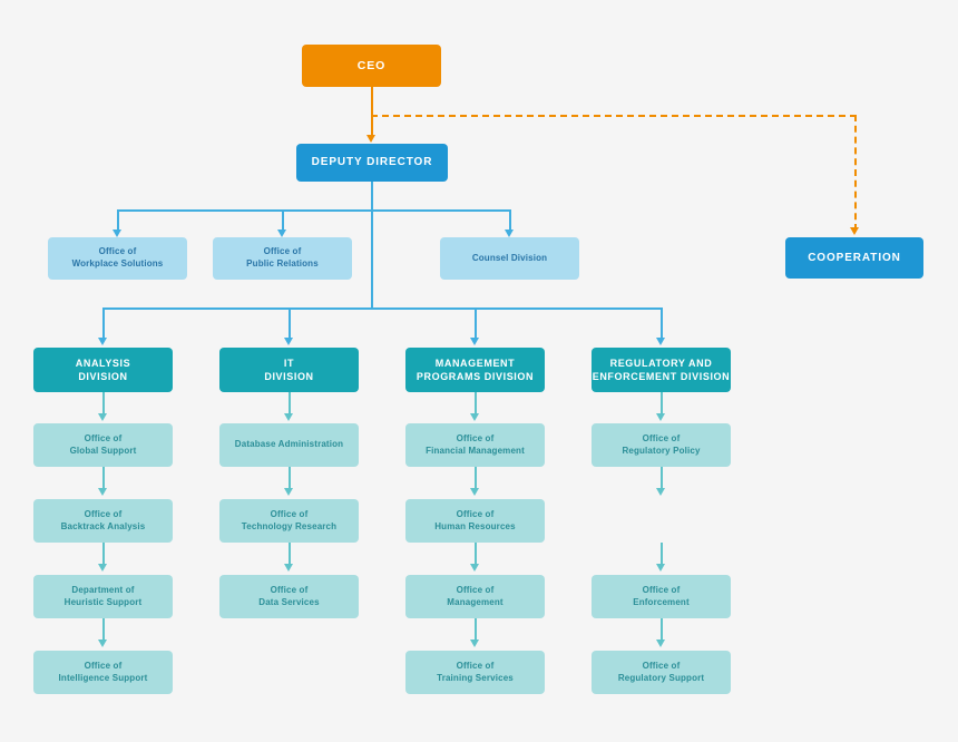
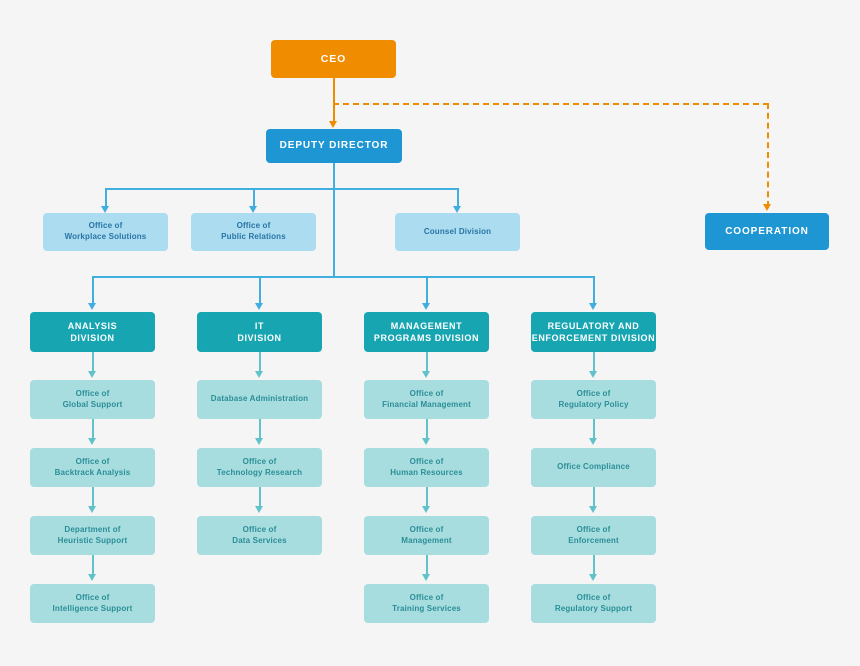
  CEO
  DEPUTY DIRECTOR
  COOPERATION
  Office of
  Workplace Solutions
  Office of
  Public Relations
  Counsel Division
  ANALYSIS
  DIVISION
  IT
  DIVISION
  MANAGEMENT
  PROGRAMS DIVISION
  REGULATORY AND
  ENFORCEMENT DIVISION
  Office of
  Global Support
  Office of
  Backtrack Analysis
  Department of
  Heuristic Support
  Office of
  Intelligence Support
  Database Administration
  Office of
  Technology Research
  Office of
  Data Services
  Office of
  Financial Management
  Office of
  Human Resources
  Office of
  Management
  Office of
  Training Services
  Office of
  Regulatory Policy
+ Office Compliance
  Office of
  Enforcement
  Office of
  Regulatory Support
